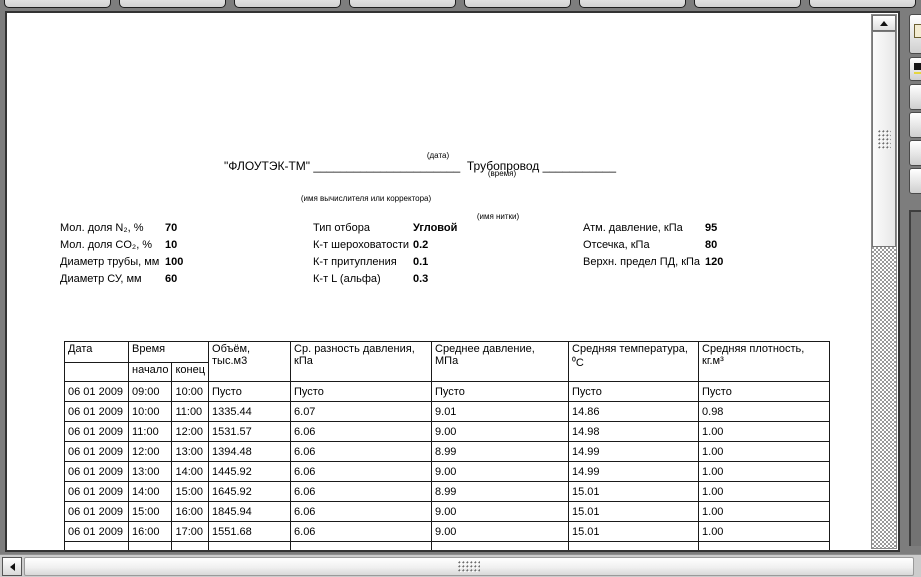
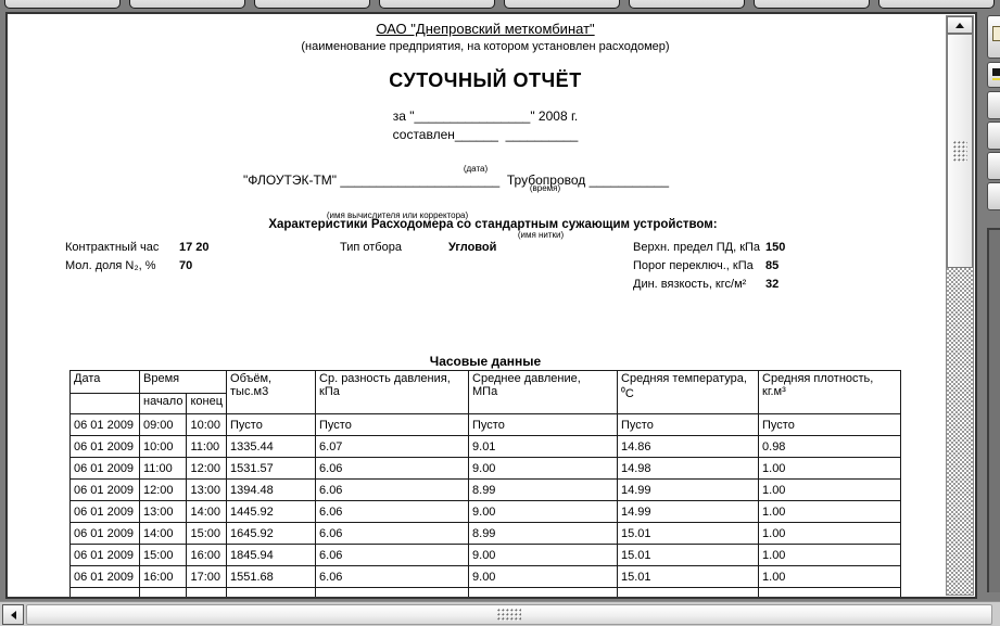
+ ОАО "Днепровский меткомбинат"
+ (наименование предприятия, на котором установлен расходомер)
+ СУТОЧНЫЙ ОТЧЁТ
+ за "________________" 2008 г.
+ составлен______ __________
  (дата)
  (время)
  "ФЛОУТЭК-ТМ" ______________________ Трубопровод ___________
  (имя вычислителя или корректора)
  (имя нитки)
+ Характеристики Расходомера со стандартным сужающим устройством:
+ Контрактный час 17 20
  Мол. доля N₂, % 70
- Мол. доля CO₂, % 10
- Диаметр трубы, мм 100
- Диаметр СУ, мм 60
  Тип отбора Угловой
- К-т шероховатости 0.2
- К-т притупления 0.1
- К-т L (альфа) 0.3
- Атм. давление, кПа 95
- Отсечка, кПа 80
- Верхн. предел ПД, кПа 120
+ Верхн. предел ПД, кПа 150
+ Порог переключ., кПа 85
+ Дин. вязкость, кгс/м² 32
+ Часовые данные
  Дата	Время	Объём, тыс.м3	Ср. разность давления, кПа	Среднее давление, МПа	Средняя температура, ⁰С	Средняя плотность, кг.м³
  	начало	конец
  06 01 2009	09:00	10:00	Пусто	Пусто	Пусто	Пусто	Пусто
  06 01 2009	10:00	11:00	1335.44	6.07	9.01	14.86	0.98
  06 01 2009	11:00	12:00	1531.57	6.06	9.00	14.98	1.00
  06 01 2009	12:00	13:00	1394.48	6.06	8.99	14.99	1.00
  06 01 2009	13:00	14:00	1445.92	6.06	9.00	14.99	1.00
  06 01 2009	14:00	15:00	1645.92	6.06	8.99	15.01	1.00
  06 01 2009	15:00	16:00	1845.94	6.06	9.00	15.01	1.00
  06 01 2009	16:00	17:00	1551.68	6.06	9.00	15.01	1.00
